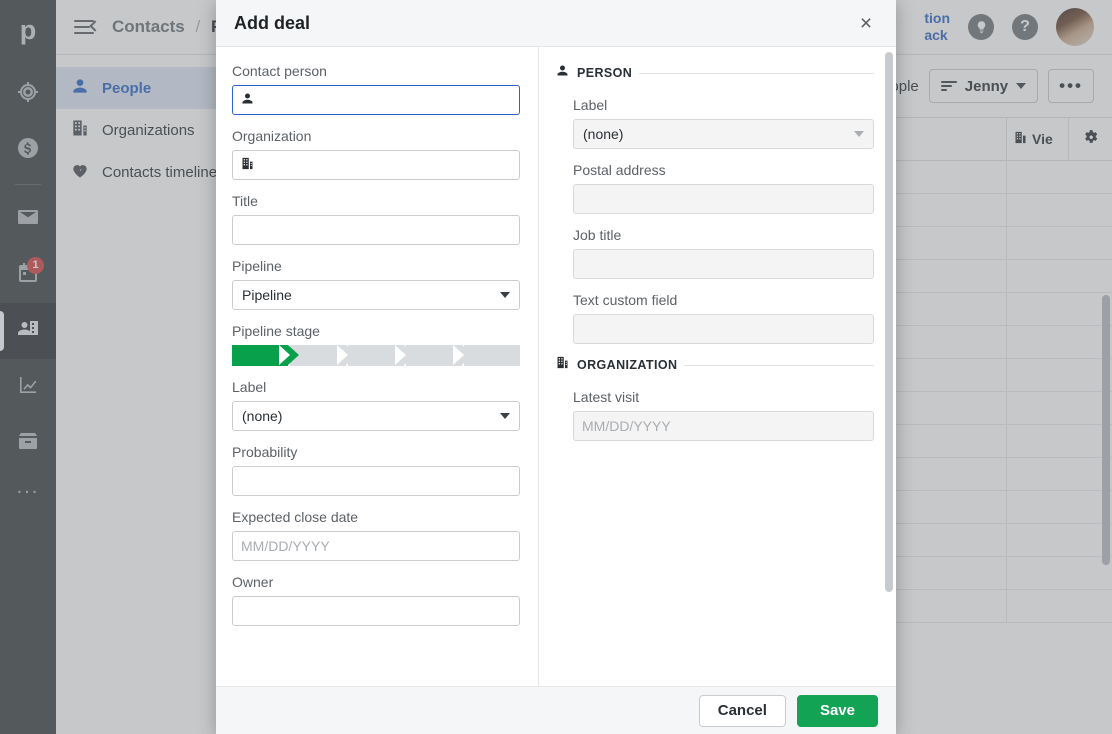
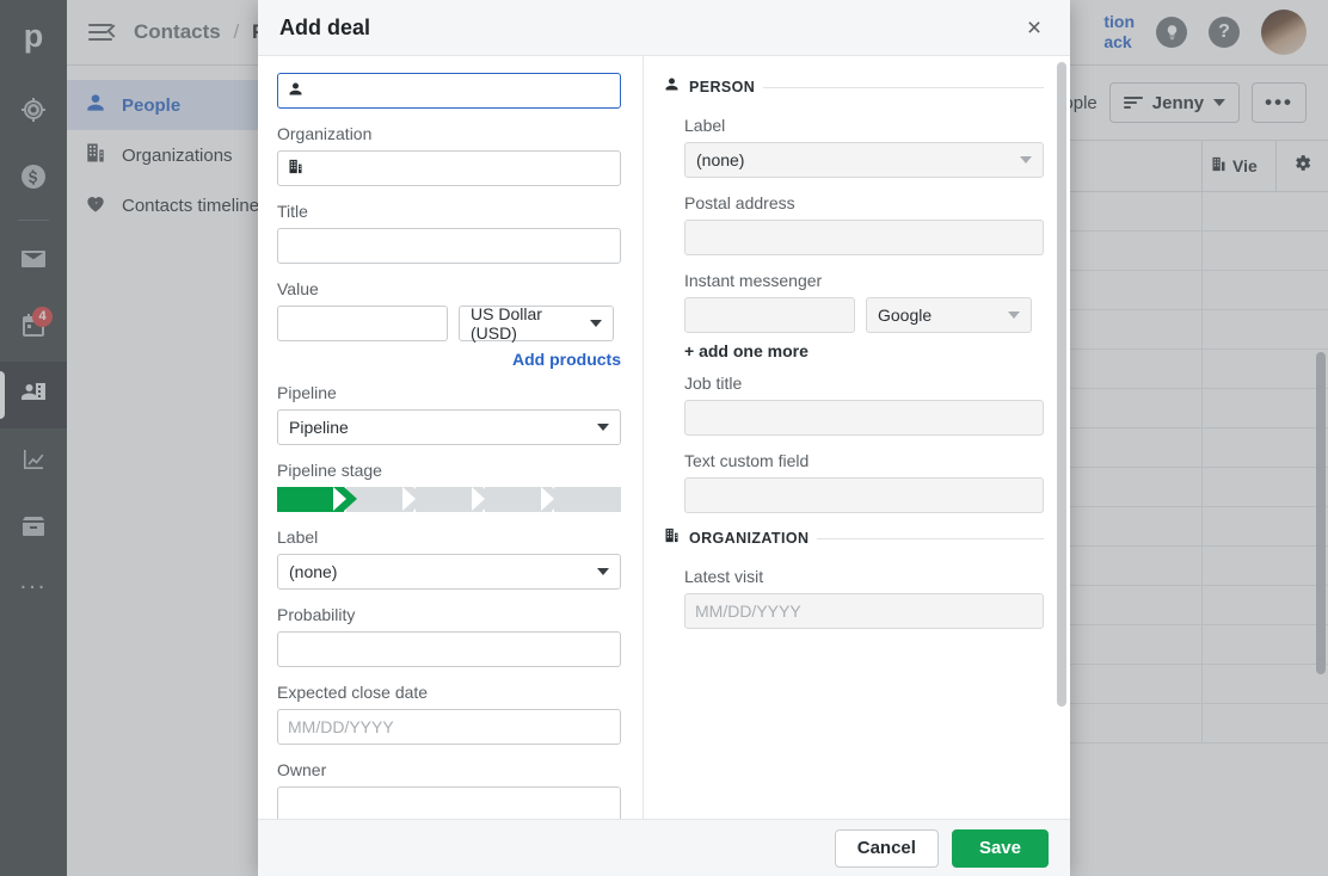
  p
- 1
+ 4
  ...
  Contacts /
  tion
  ack
  ?
  People
  Organizations
  Contacts timeline
  Jenny
  •••
  Vie
  Add deal
  ×
- Contact person
  Organization
  Title
+ Value
+ US Dollar (USD)
+ Add products
  Pipeline
  Pipeline
  Pipeline stage
  Label
  (none)
  Probability
  Expected close date
  MM/DD/YYYY
  Owner
  PERSON
  Label
  (none)
  Postal address
+ Instant messenger
+ Google
+ + add one more
  Job title
  Text custom field
  ORGANIZATION
  Latest visit
  MM/DD/YYYY
  Cancel
  Save
